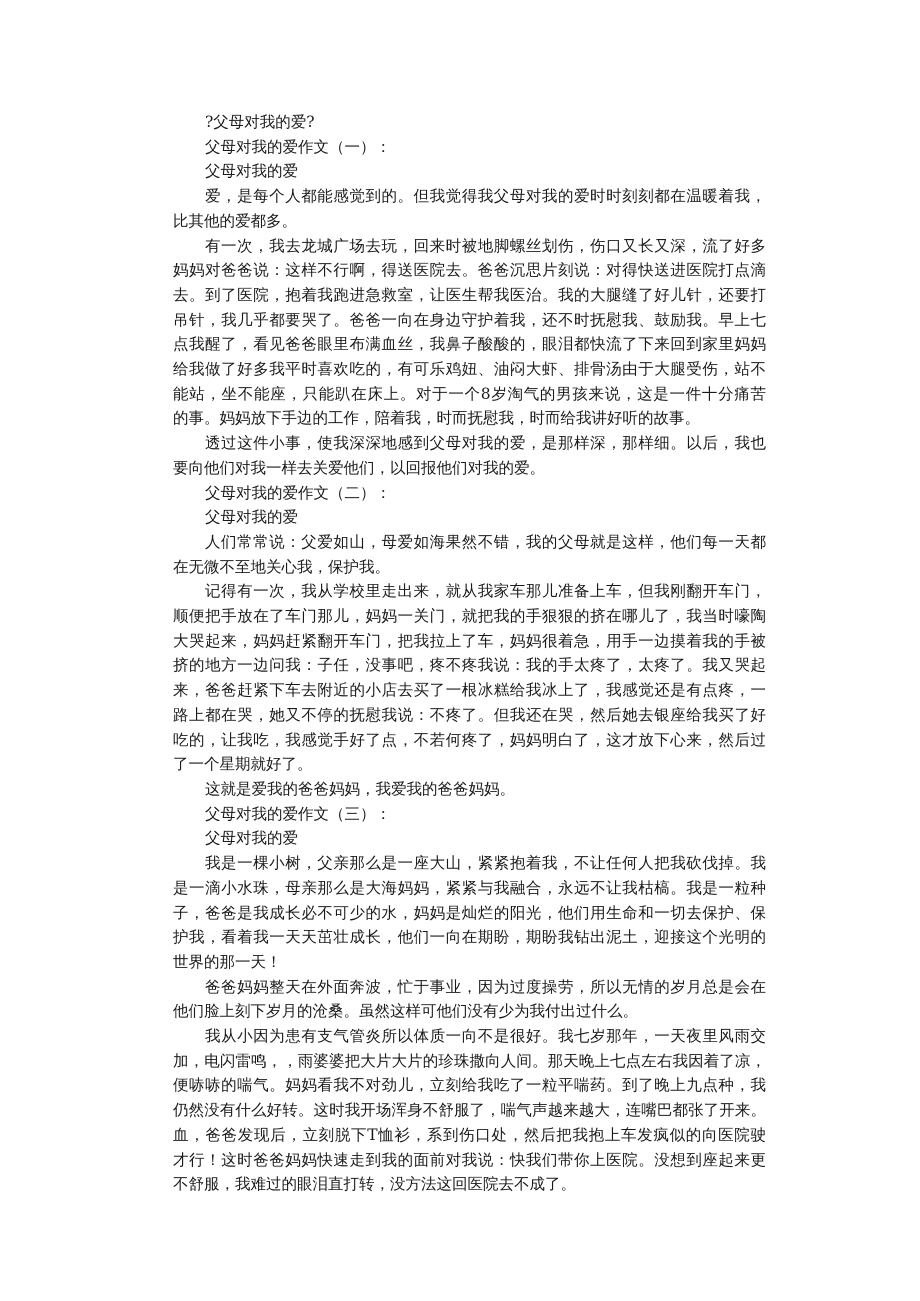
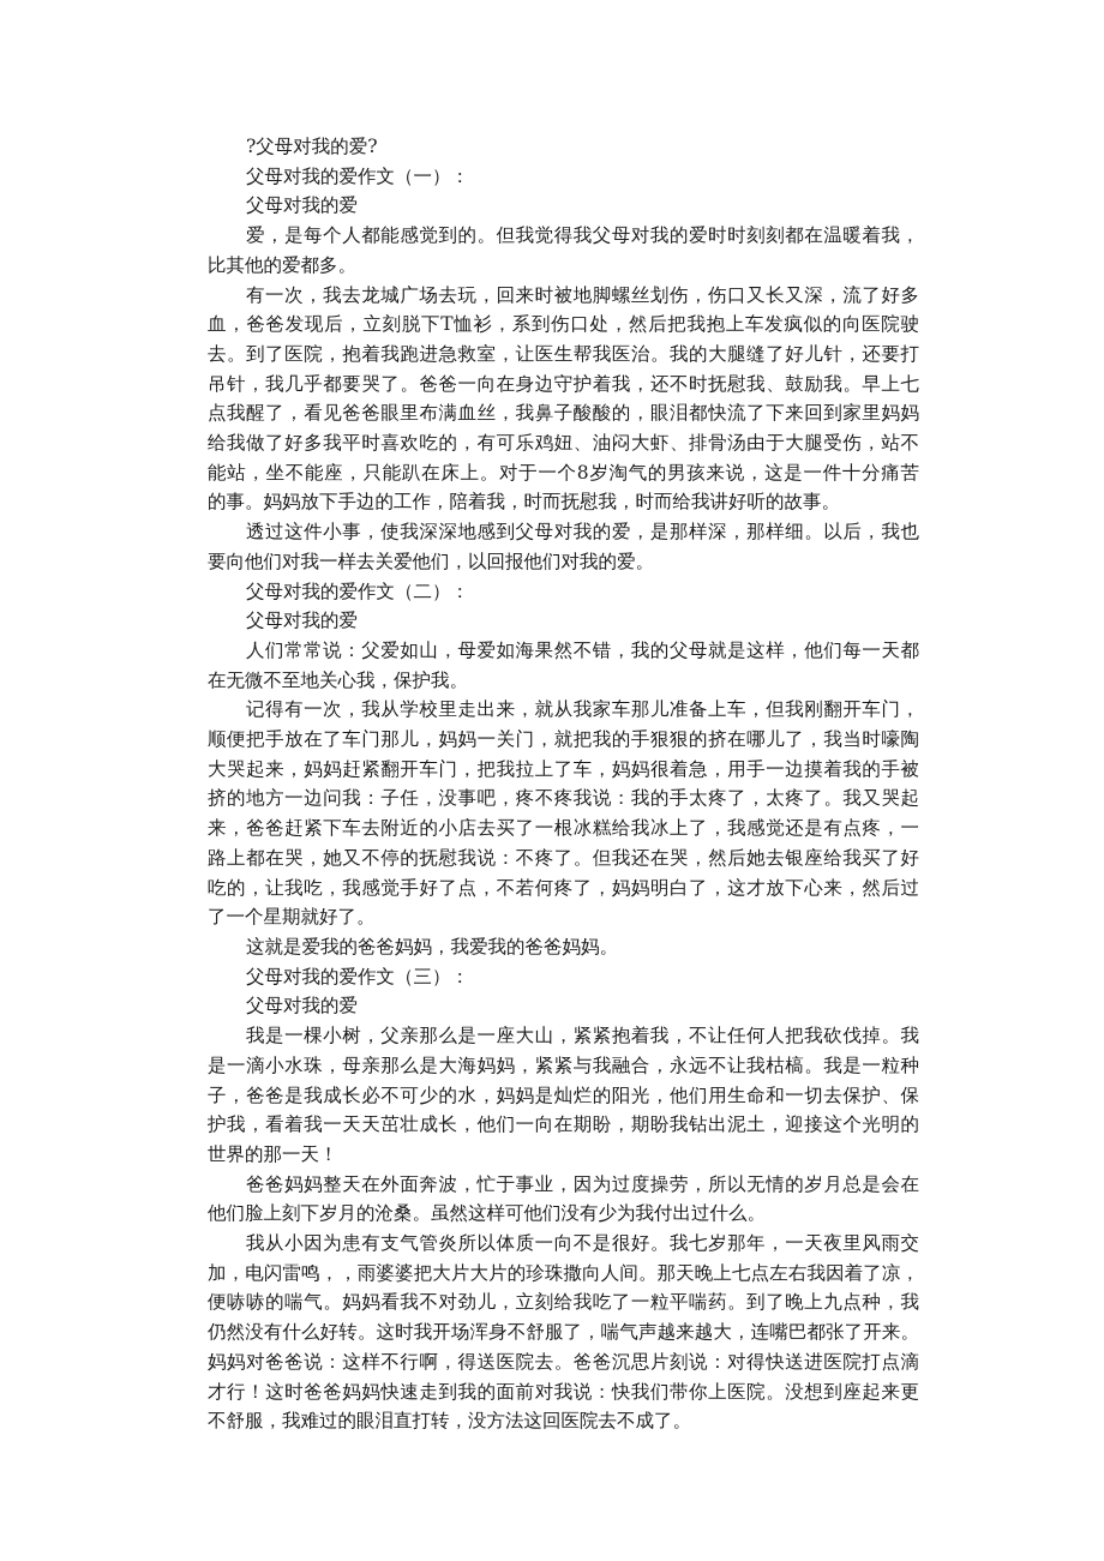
  ?父母对我的爱?
  父母对我的爱作文（一）：
  父母对我的爱
  爱，是每个人都能感觉到的。但我觉得我父母对我的爱时时刻刻都在温暖着我，
  比其他的爱都多。
  有一次，我去龙城广场去玩，回来时被地脚螺丝划伤，伤口又长又深，流了好多
- 妈妈对爸爸说：这样不行啊，得送医院去。爸爸沉思片刻说：对得快送进医院打点滴
+ 血，爸爸发现后，立刻脱下T恤衫，系到伤口处，然后把我抱上车发疯似的向医院驶
  去。到了医院，抱着我跑进急救室，让医生帮我医治。我的大腿缝了好儿针，还要打
  吊针，我几乎都要哭了。爸爸一向在身边守护着我，还不时抚慰我、鼓励我。早上七
  点我醒了，看见爸爸眼里布满血丝，我鼻子酸酸的，眼泪都快流了下来回到家里妈妈
  给我做了好多我平时喜欢吃的，有可乐鸡妞、油闷大虾、排骨汤由于大腿受伤，站不
  能站，坐不能座，只能趴在床上。对于一个8岁淘气的男孩来说，这是一件十分痛苦
  的事。妈妈放下手边的工作，陪着我，时而抚慰我，时而给我讲好听的故事。
  透过这件小事，使我深深地感到父母对我的爱，是那样深，那样细。以后，我也
  要向他们对我一样去关爱他们，以回报他们对我的爱。
  父母对我的爱作文（二）：
  父母对我的爱
  人们常常说：父爱如山，母爱如海果然不错，我的父母就是这样，他们每一天都
  在无微不至地关心我，保护我。
  记得有一次，我从学校里走出来，就从我家车那儿准备上车，但我刚翻开车门，
  顺便把手放在了车门那儿，妈妈一关门，就把我的手狠狠的挤在哪儿了，我当时嚎陶
  大哭起来，妈妈赶紧翻开车门，把我拉上了车，妈妈很着急，用手一边摸着我的手被
  挤的地方一边问我：子任，没事吧，疼不疼我说：我的手太疼了，太疼了。我又哭起
  来，爸爸赶紧下车去附近的小店去买了一根冰糕给我冰上了，我感觉还是有点疼，一
  路上都在哭，她又不停的抚慰我说：不疼了。但我还在哭，然后她去银座给我买了好
  吃的，让我吃，我感觉手好了点，不若何疼了，妈妈明白了，这才放下心来，然后过
  了一个星期就好了。
  这就是爱我的爸爸妈妈，我爱我的爸爸妈妈。
  父母对我的爱作文（三）：
  父母对我的爱
  我是一棵小树，父亲那么是一座大山，紧紧抱着我，不让任何人把我砍伐掉。我
  是一滴小水珠，母亲那么是大海妈妈，紧紧与我融合，永远不让我枯槁。我是一粒种
  子，爸爸是我成长必不可少的水，妈妈是灿烂的阳光，他们用生命和一切去保护、保
  护我，看着我一天天茁壮成长，他们一向在期盼，期盼我钻出泥土，迎接这个光明的
  世界的那一天！
  爸爸妈妈整天在外面奔波，忙于事业，因为过度操劳，所以无情的岁月总是会在
  他们脸上刻下岁月的沧桑。虽然这样可他们没有少为我付出过什么。
  我从小因为患有支气管炎所以体质一向不是很好。我七岁那年，一天夜里风雨交
  加，电闪雷鸣，，雨婆婆把大片大片的珍珠撒向人间。那天晚上七点左右我因着了凉，
  便哧哧的喘气。妈妈看我不对劲儿，立刻给我吃了一粒平喘药。到了晚上九点种，我
  仍然没有什么好转。这时我开场浑身不舒服了，喘气声越来越大，连嘴巴都张了开来。
- 血，爸爸发现后，立刻脱下T恤衫，系到伤口处，然后把我抱上车发疯似的向医院驶
+ 妈妈对爸爸说：这样不行啊，得送医院去。爸爸沉思片刻说：对得快送进医院打点滴
  才行！这时爸爸妈妈快速走到我的面前对我说：快我们带你上医院。没想到座起来更
  不舒服，我难过的眼泪直打转，没方法这回医院去不成了。
